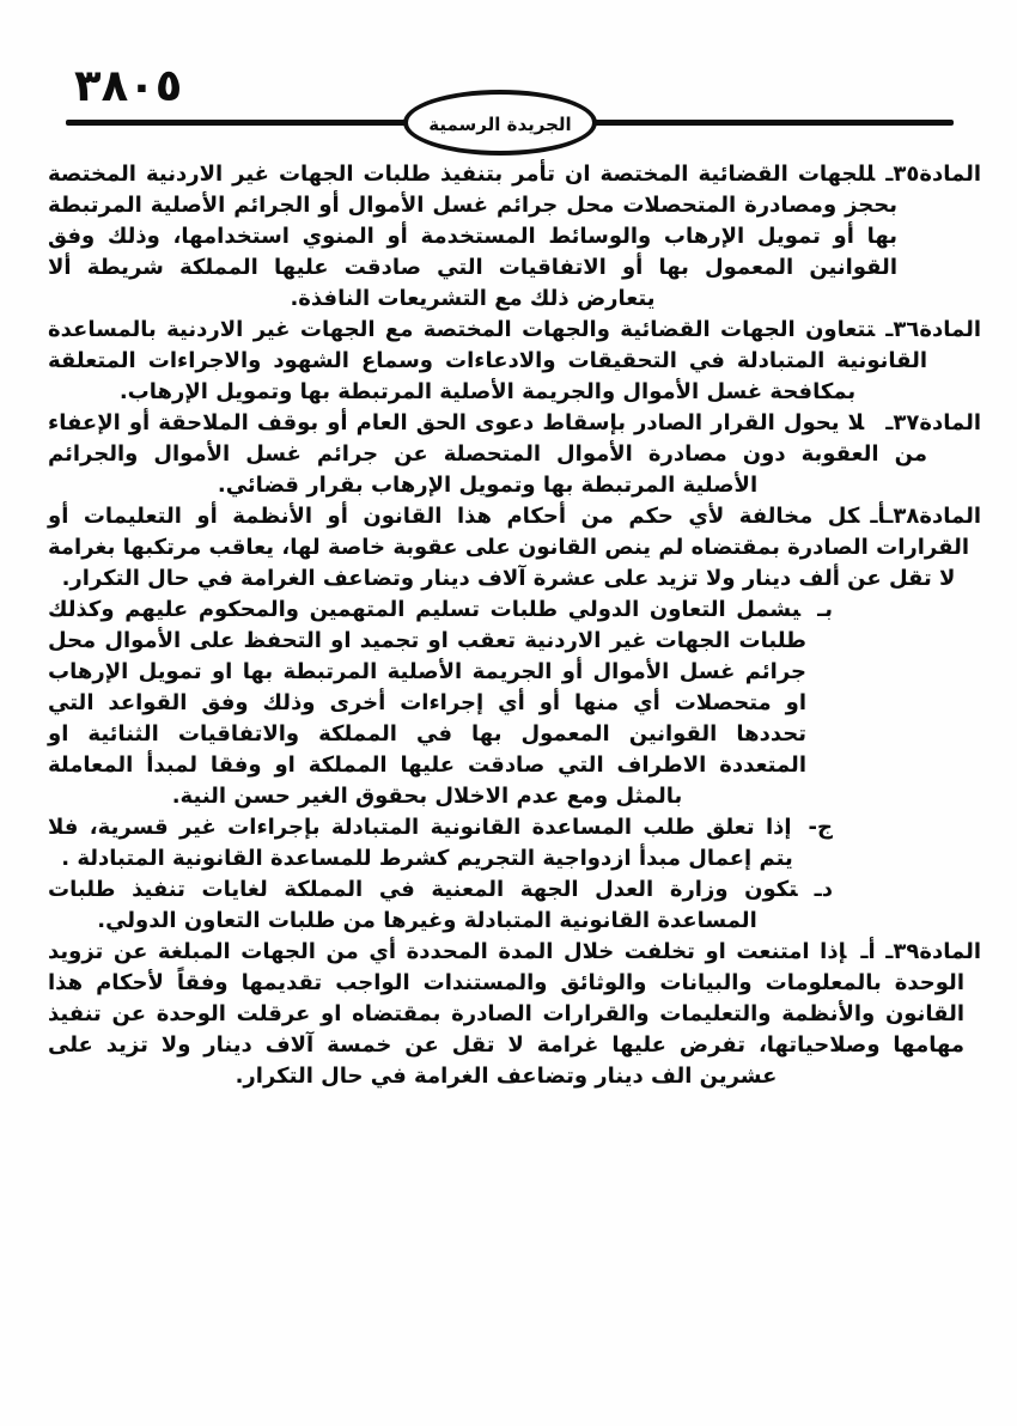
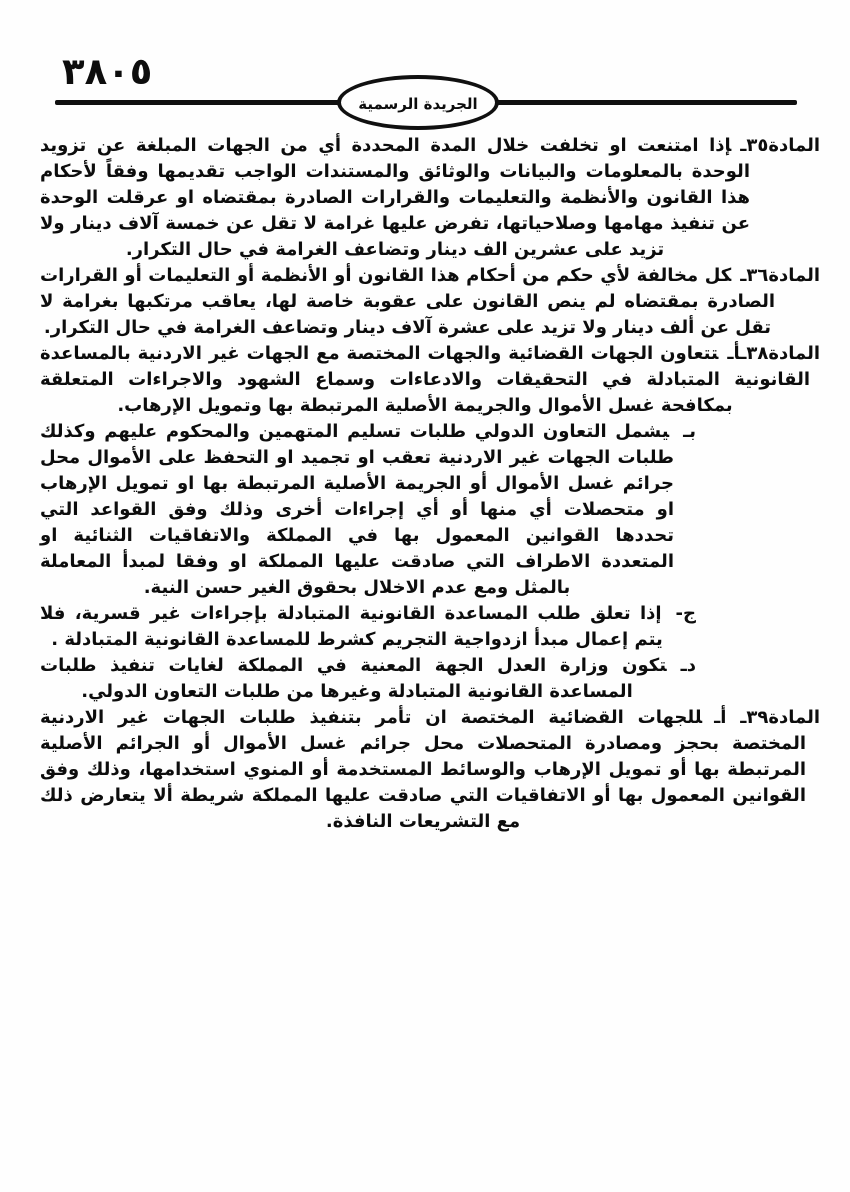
  ٣٨٠٥
  الجريدة الرسمية
- المادة٣٥ـللجهات القضائية المختصة ان تأمر بتنفيذ طلبات الجهات غير الاردنية المختصة بحجز ومصادرة المتحصلات محل جرائم غسل الأموال أو الجرائم الأصلية المرتبطة بها أو تمويل الإرهاب والوسائط المستخدمة أو المنوي استخدامها، وذلك وفق القوانين المعمول بها أو الاتفاقيات التي صادقت عليها المملكة شريطة ألا يتعارض ذلك مع التشريعات النافذة.
+ المادة٣٥ـإذا امتنعت او تخلفت خلال المدة المحددة أي من الجهات المبلغة عن تزويد الوحدة بالمعلومات والبيانات والوثائق والمستندات الواجب تقديمها وفقاً لأحكام هذا القانون والأنظمة والتعليمات والقرارات الصادرة بمقتضاه او عرقلت الوحدة عن تنفيذ مهامها وصلاحياتها، تفرض عليها غرامة لا تقل عن خمسة آلاف دينار ولا تزيد على عشرين الف دينار وتضاعف الغرامة في حال التكرار.
- المادة٣٦ـتتعاون الجهات القضائية والجهات المختصة مع الجهات غير الاردنية بالمساعدة القانونية المتبادلة في التحقيقات والادعاءات وسماع الشهود والاجراءات المتعلقة بمكافحة غسل الأموال والجريمة الأصلية المرتبطة بها وتمويل الإرهاب.
+ المادة٣٦ـكل مخالفة لأي حكم من أحكام هذا القانون أو الأنظمة أو التعليمات أو القرارات الصادرة بمقتضاه لم ينص القانون على عقوبة خاصة لها، يعاقب مرتكبها بغرامة لا تقل عن ألف دينار ولا تزيد على عشرة آلاف دينار وتضاعف الغرامة في حال التكرار.
- المادة٣٧ـلا يحول القرار الصادر بإسقاط دعوى الحق العام أو بوقف الملاحقة أو الإعفاء من العقوبة دون مصادرة الأموال المتحصلة عن جرائم غسل الأموال والجرائم الأصلية المرتبطة بها وتمويل الإرهاب بقرار قضائي.
- المادة٣٨ـأـكل مخالفة لأي حكم من أحكام هذا القانون أو الأنظمة أو التعليمات أو القرارات الصادرة بمقتضاه لم ينص القانون على عقوبة خاصة لها، يعاقب مرتكبها بغرامة لا تقل عن ألف دينار ولا تزيد على عشرة آلاف دينار وتضاعف الغرامة في حال التكرار.
+ المادة٣٨ـأـتتعاون الجهات القضائية والجهات المختصة مع الجهات غير الاردنية بالمساعدة القانونية المتبادلة في التحقيقات والادعاءات وسماع الشهود والاجراءات المتعلقة بمكافحة غسل الأموال والجريمة الأصلية المرتبطة بها وتمويل الإرهاب.
  بـيشمل التعاون الدولي طلبات تسليم المتهمين والمحكوم عليهم وكذلك طلبات الجهات غير الاردنية تعقب او تجميد او التحفظ على الأموال محل جرائم غسل الأموال أو الجريمة الأصلية المرتبطة بها او تمويل الإرهاب او متحصلات أي منها أو أي إجراءات أخرى وذلك وفق القواعد التي تحددها القوانين المعمول بها في المملكة والاتفاقيات الثنائية او المتعددة الاطراف التي صادقت عليها المملكة او وفقا لمبدأ المعاملة بالمثل ومع عدم الاخلال بحقوق الغير حسن النية.
  ج-إذا تعلق طلب المساعدة القانونية المتبادلة بإجراءات غير قسرية، فلا يتم إعمال مبدأ ازدواجية التجريم كشرط للمساعدة القانونية المتبادلة .
  دـتكون وزارة العدل الجهة المعنية في المملكة لغايات تنفيذ طلبات المساعدة القانونية المتبادلة وغيرها من طلبات التعاون الدولي.
- المادة٣٩ـ أـإذا امتنعت او تخلفت خلال المدة المحددة أي من الجهات المبلغة عن تزويد الوحدة بالمعلومات والبيانات والوثائق والمستندات الواجب تقديمها وفقاً لأحكام هذا القانون والأنظمة والتعليمات والقرارات الصادرة بمقتضاه او عرقلت الوحدة عن تنفيذ مهامها وصلاحياتها، تفرض عليها غرامة لا تقل عن خمسة آلاف دينار ولا تزيد على عشرين الف دينار وتضاعف الغرامة في حال التكرار.
+ المادة٣٩ـ أـللجهات القضائية المختصة ان تأمر بتنفيذ طلبات الجهات غير الاردنية المختصة بحجز ومصادرة المتحصلات محل جرائم غسل الأموال أو الجرائم الأصلية المرتبطة بها أو تمويل الإرهاب والوسائط المستخدمة أو المنوي استخدامها، وذلك وفق القوانين المعمول بها أو الاتفاقيات التي صادقت عليها المملكة شريطة ألا يتعارض ذلك مع التشريعات النافذة.
